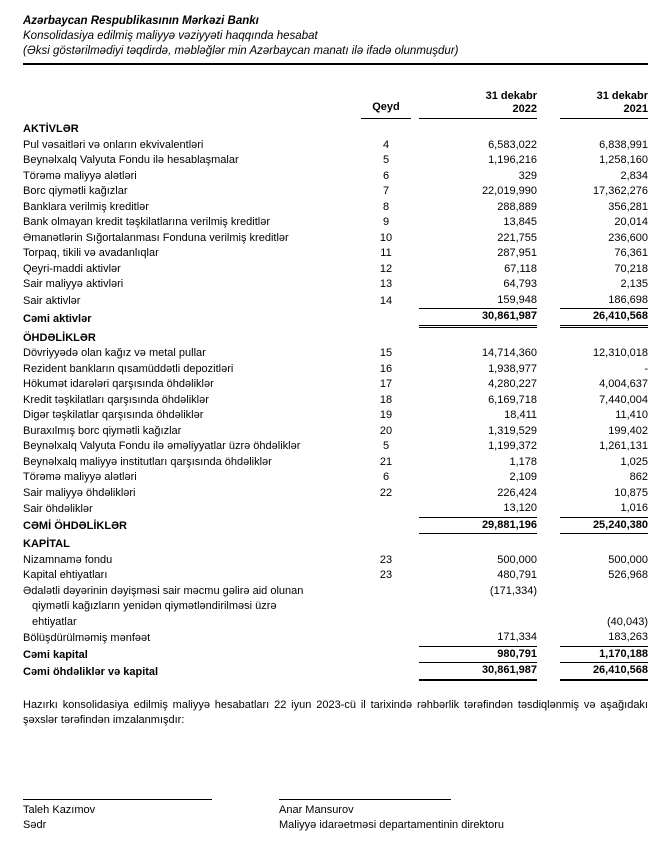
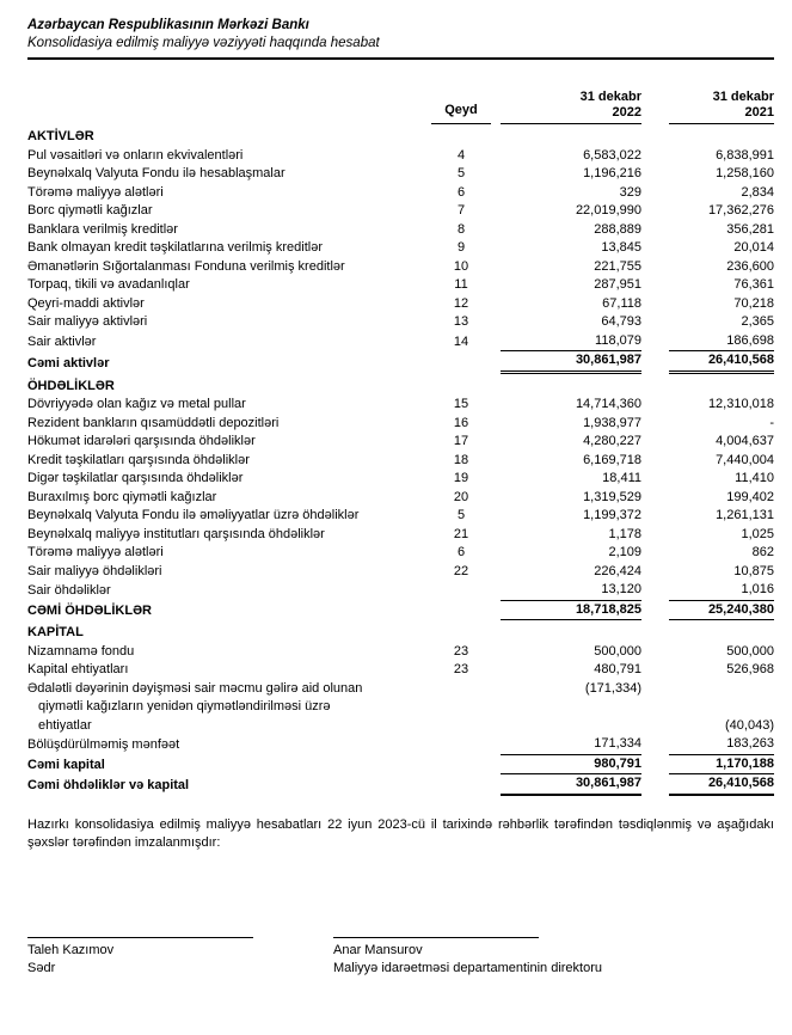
  Azərbaycan Respublikasının Mərkəzi Bankı
  Konsolidasiya edilmiş maliyyə vəziyyəti haqqında hesabat
- (Əksi göstərilmədiyi təqdirdə, məbləğlər min Azərbaycan manatı ilə ifadə olunmuşdur)
  	Qeyd	31 dekabr2022	31 dekabr2021
  AKTİVLƏR
  Pul vəsaitləri və onların ekvivalentləri	4	6,583,022	6,838,991
  Beynəlxalq Valyuta Fondu ilə hesablaşmalar	5	1,196,216	1,258,160
  Törəmə maliyyə alətləri	6	329	2,834
  Borc qiymətli kağızlar	7	22,019,990	17,362,276
  Banklara verilmiş kreditlər	8	288,889	356,281
  Bank olmayan kredit təşkilatlarına verilmiş kreditlər	9	13,845	20,014
  Əmanətlərin Sığortalanması Fonduna verilmiş kreditlər	10	221,755	236,600
  Torpaq, tikili və avadanlıqlar	11	287,951	76,361
  Qeyri-maddi aktivlər	12	67,118	70,218
- Sair maliyyə aktivləri	13	64,793	2,135
+ Sair maliyyə aktivləri	13	64,793	2,365
- Sair aktivlər	14	159,948	186,698
+ Sair aktivlər	14	118,079	186,698
  Cəmi aktivlər		30,861,987	26,410,568
  ÖHDƏLİKLƏR
  Dövriyyədə olan kağız və metal pullar	15	14,714,360	12,310,018
  Rezident bankların qısamüddətli depozitləri	16	1,938,977	-
  Hökumət idarələri qarşısında öhdəliklər	17	4,280,227	4,004,637
  Kredit təşkilatları qarşısında öhdəliklər	18	6,169,718	7,440,004
  Digər təşkilatlar qarşısında öhdəliklər	19	18,411	11,410
  Buraxılmış borc qiymətli kağızlar	20	1,319,529	199,402
  Beynəlxalq Valyuta Fondu ilə əməliyyatlar üzrə öhdəliklər	5	1,199,372	1,261,131
  Beynəlxalq maliyyə institutları qarşısında öhdəliklər	21	1,178	1,025
  Törəmə maliyyə alətləri	6	2,109	862
  Sair maliyyə öhdəlikləri	22	226,424	10,875
  Sair öhdəliklər		13,120	1,016
- CƏMİ ÖHDƏLİKLƏR		29,881,196	25,240,380
+ CƏMİ ÖHDƏLİKLƏR		18,718,825	25,240,380
  KAPİTAL
  Nizamnamə fondu	23	500,000	500,000
  Kapital ehtiyatları	23	480,791	526,968
  Ədalətli dəyərinin dəyişməsi sair məcmu gəlirə aid olunan		(171,334)
  qiymətli kağızların yenidən qiymətləndirilməsi üzrə
  ehtiyatlar			(40,043)
  Bölüşdürülməmiş mənfəət		171,334	183,263
  Cəmi kapital		980,791	1,170,188
  Cəmi öhdəliklər və kapital		30,861,987	26,410,568
  Hazırkı konsolidasiya edilmiş maliyyə hesabatları 22 iyun 2023-cü il tarixində rəhbərlik tərəfindən təsdiqlənmiş və aşağıdakı şəxslər tərəfindən imzalanmışdır:
  Taleh Kazımov
  Sədr
  Anar Mansurov
  Maliyyə idarəetməsi departamentinin direktoru
